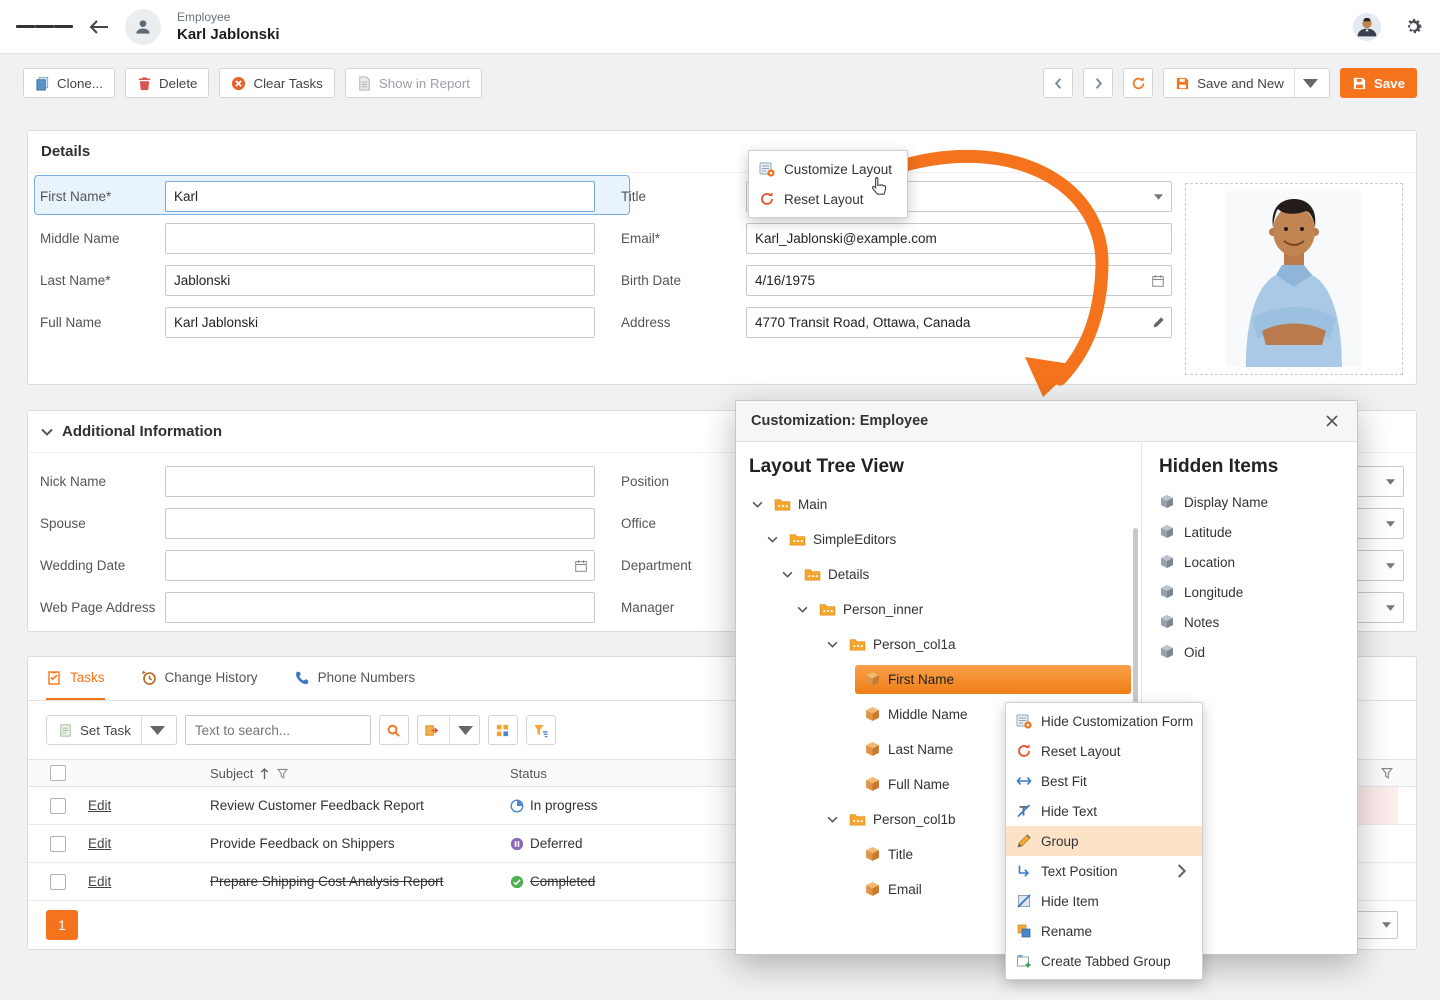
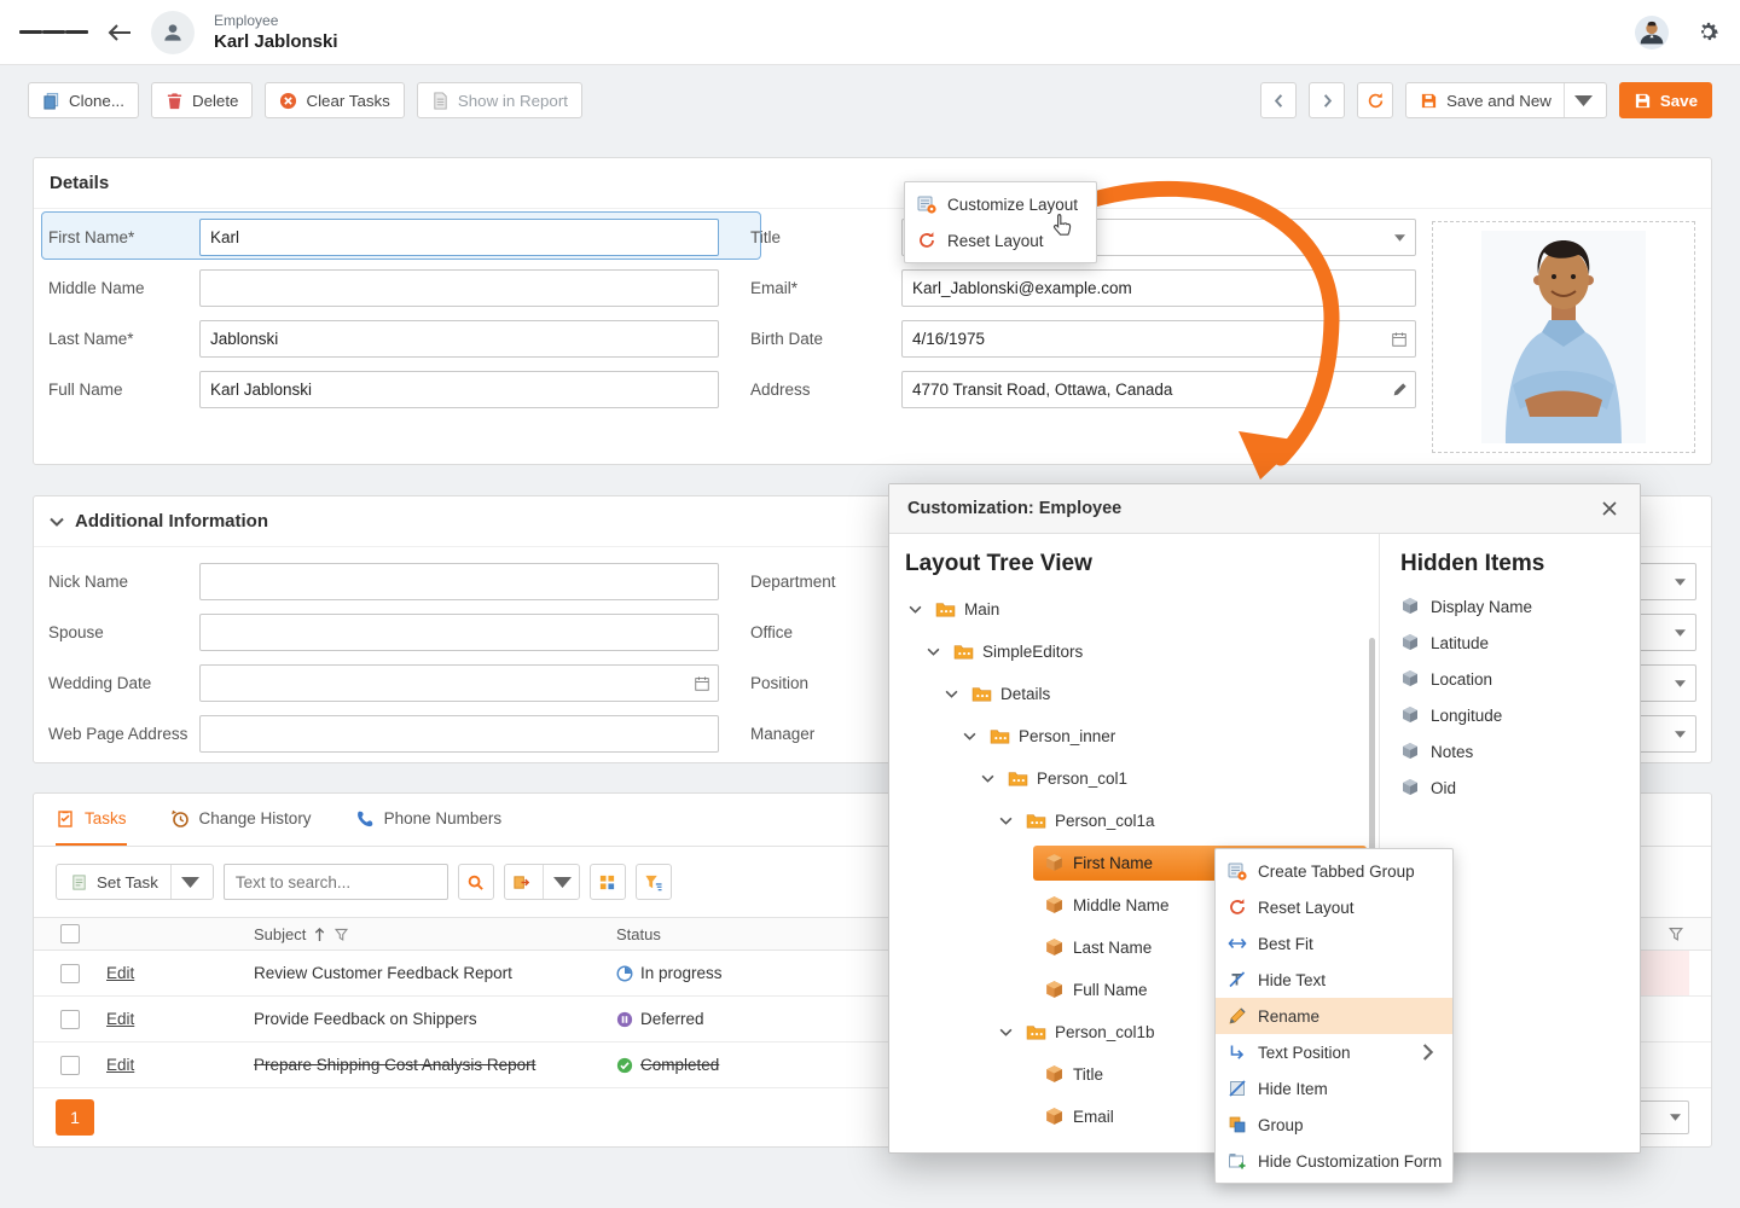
  Employee
  Karl Jablonski
  Clone...
  Delete
  Clear Tasks
  Show in Report
  Save and New
  Save
  Details
  First Name*
  Karl
  Middle Name
  Last Name*
  Jablonski
  Full Name
  Karl Jablonski
  Title
  Email*
  Karl_Jablonski@example.com
  Birth Date
  4/16/1975
  Address
  4770 Transit Road, Ottawa, Canada
  Additional Information
  Nick Name
  Spouse
  Wedding Date
  Web Page Address
- Position
+ Department
  Office
- Department
+ Position
  Manager
  Tasks
  Change History
  Phone Numbers
  Set Task
  Text to search...
  Subject
  Status
  Edit
  Review Customer Feedback Report
  In progress
  Edit
  Provide Feedback on Shippers
  Deferred
  Edit
  Prepare Shipping Cost Analysis Report
  Completed
  1
  Customize Layout
  Reset Layout
  Customization: Employee
  Layout Tree View
  Main
  SimpleEditors
  Details
  Person_inner
+ Person_col1
  Person_col1a
  First Name
  Middle Name
  Last Name
  Full Name
  Person_col1b
  Title
  Email
  Hidden Items
  Display Name
  Latitude
  Location
  Longitude
  Notes
  Oid
- Hide Customization Form
+ Create Tabbed Group
  Reset Layout
  Best Fit
  Hide Text
- Group
+ Rename
  Text Position
  Hide Item
- Rename
+ Group
- Create Tabbed Group
+ Hide Customization Form
